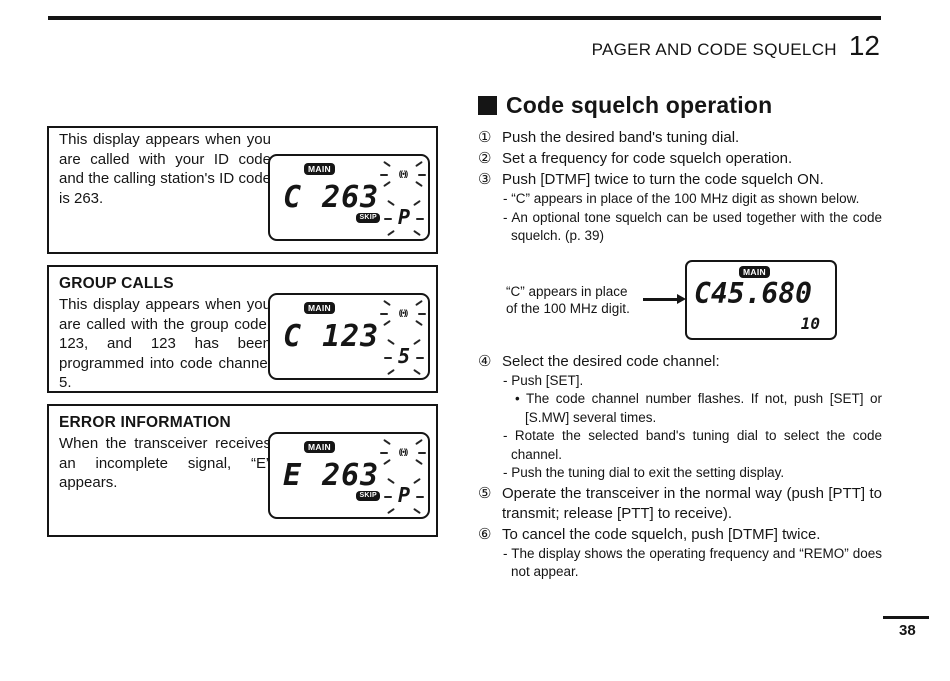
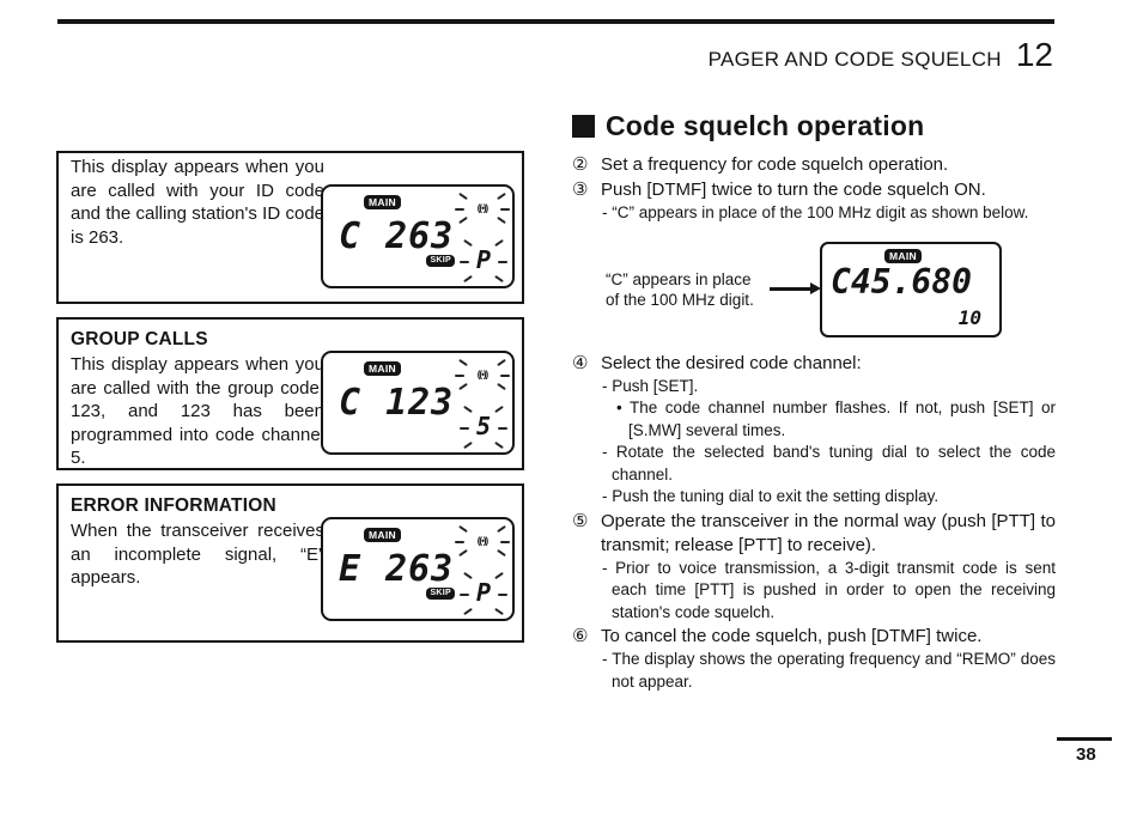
  PAGER AND CODE SQUELCH
  12
  This display appears when you are called with your ID code and the calling station's ID code is 263.
  MAIN
  C 263
  ((•))
  P
  GROUP CALLS
  This display appears when you are called with the group code 123, and 123 has been programmed into code channe 5.
  MAIN
  C 123
  ((•))
  5
  ERROR INFORMATION
  When the transceiver receive an incomplete signal, “E appears.
  MAIN
  E 263
  ((•))
  P
  Code squelch operation
- ①
- Push the desired band's tuning dial.
  ②
  Set a frequency for code squelch operation.
  ③
  Push [DTMF] twice to turn the code squelch ON.
  - “C” appears in place of the 100 MHz digit as shown below.
- - An optional tone squelch can be used together with the code squelch. (p. 39)
  “C” appears in place
  of the 100 MHz digit.
  MAIN
  C45.680
  10
  ④
  Select the desired code channel:
  - Push [SET].
  • The code channel number flashes. If not, push [SET] or [S.MW] several times.
  - Rotate the selected band's tuning dial to select the code channel.
  - Push the tuning dial to exit the setting display.
  ⑤
  Operate the transceiver in the normal way (push [PTT] to transmit; release [PTT] to receive).
+ - Prior to voice transmission, a 3-digit transmit code is sent each time [PTT] is pushed in order to open the receiving station's code squelch.
  ⑥
  To cancel the code squelch, push [DTMF] twice.
  - The display shows the operating frequency and “REMO” does not appear.
  38
